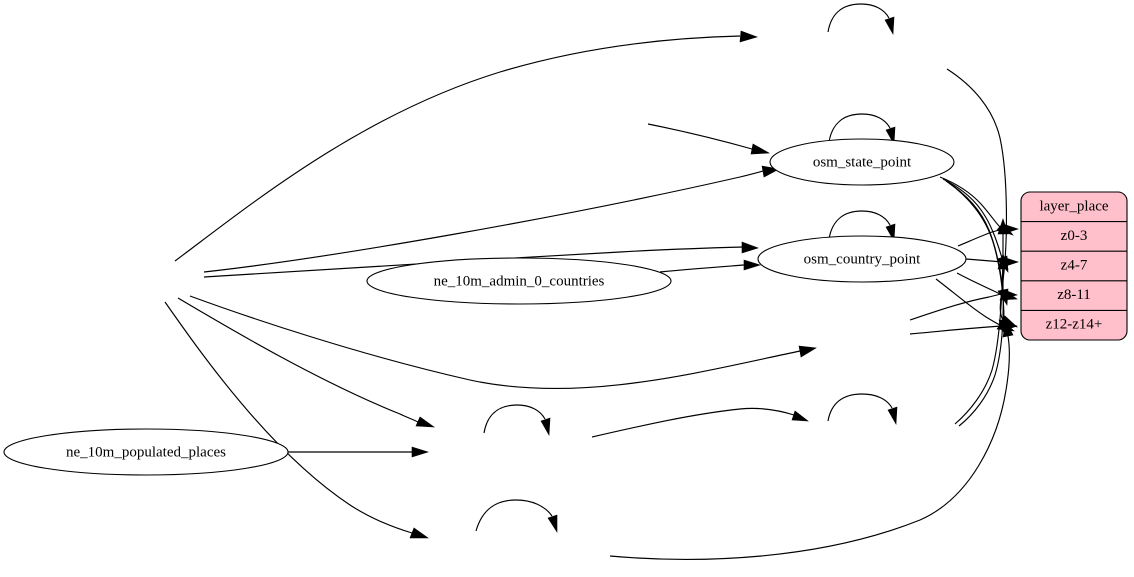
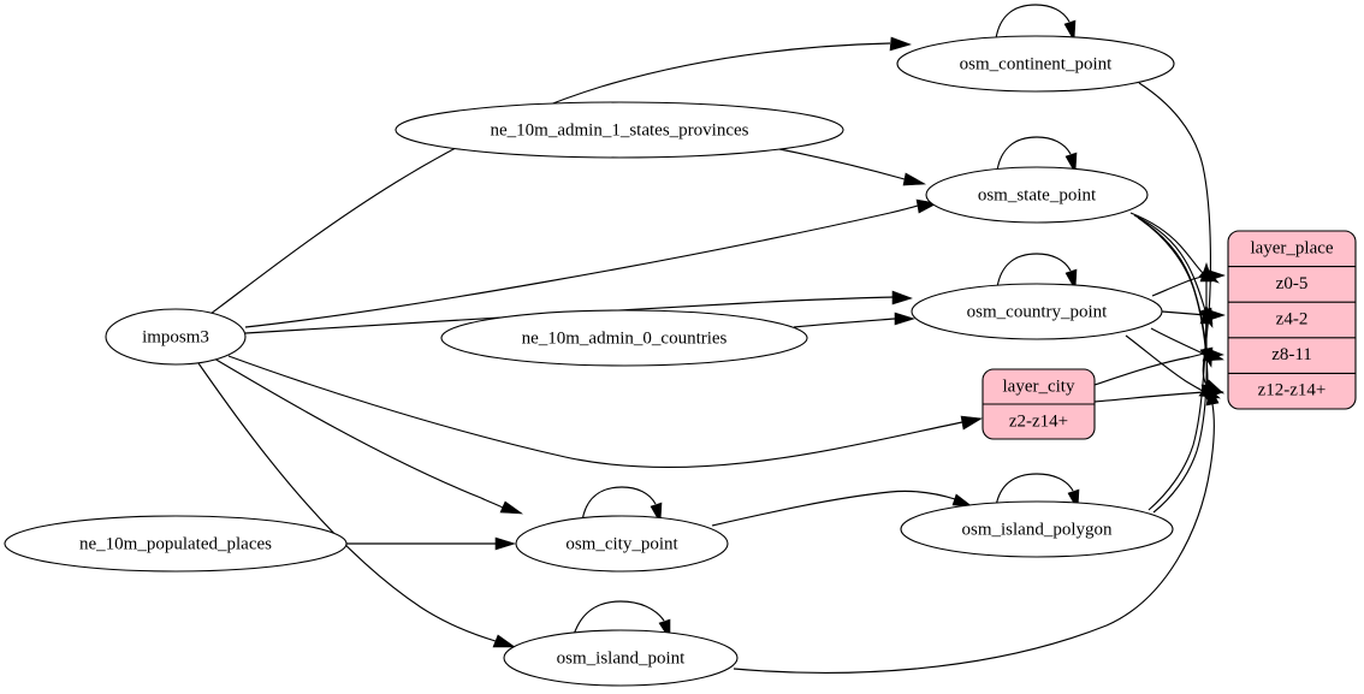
+ imposm3
+ ne_10m_admin_1_states_provinces
  ne_10m_admin_0_countries
  ne_10m_populated_places
+ osm_continent_point
  osm_state_point
  osm_country_point
+ osm_city_point
+ osm_island_point
+ osm_island_polygon
+ layer_city
+ z2-z14+
  layer_place
- z0-3
+ z0-5
- z4-7
+ z4-2
  z8-11
  z12-z14+
